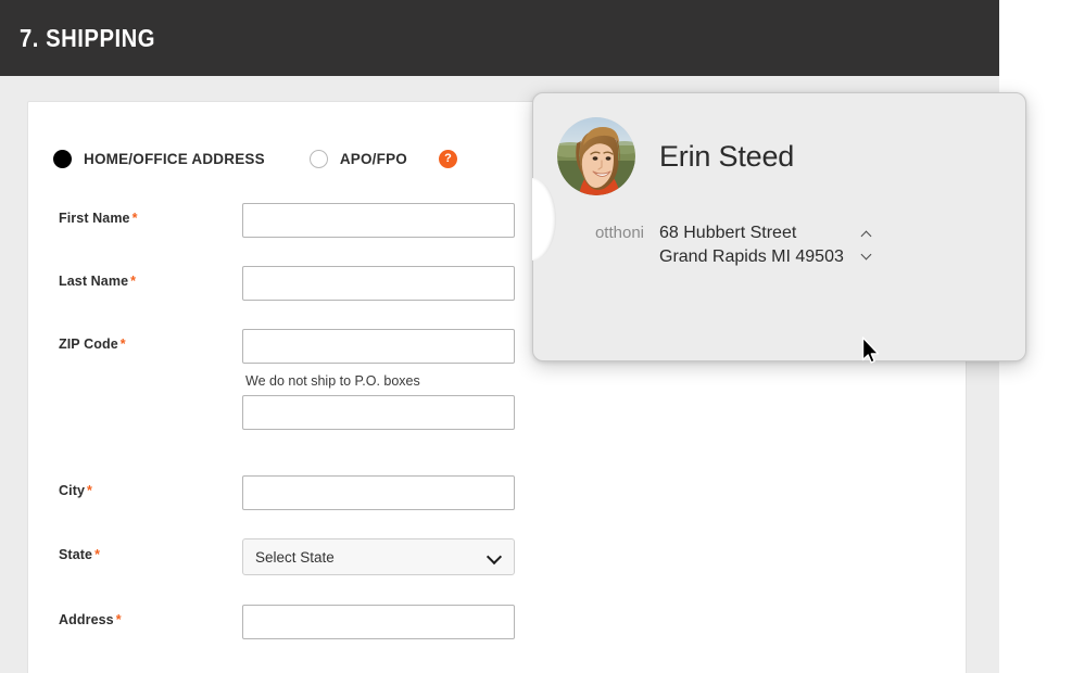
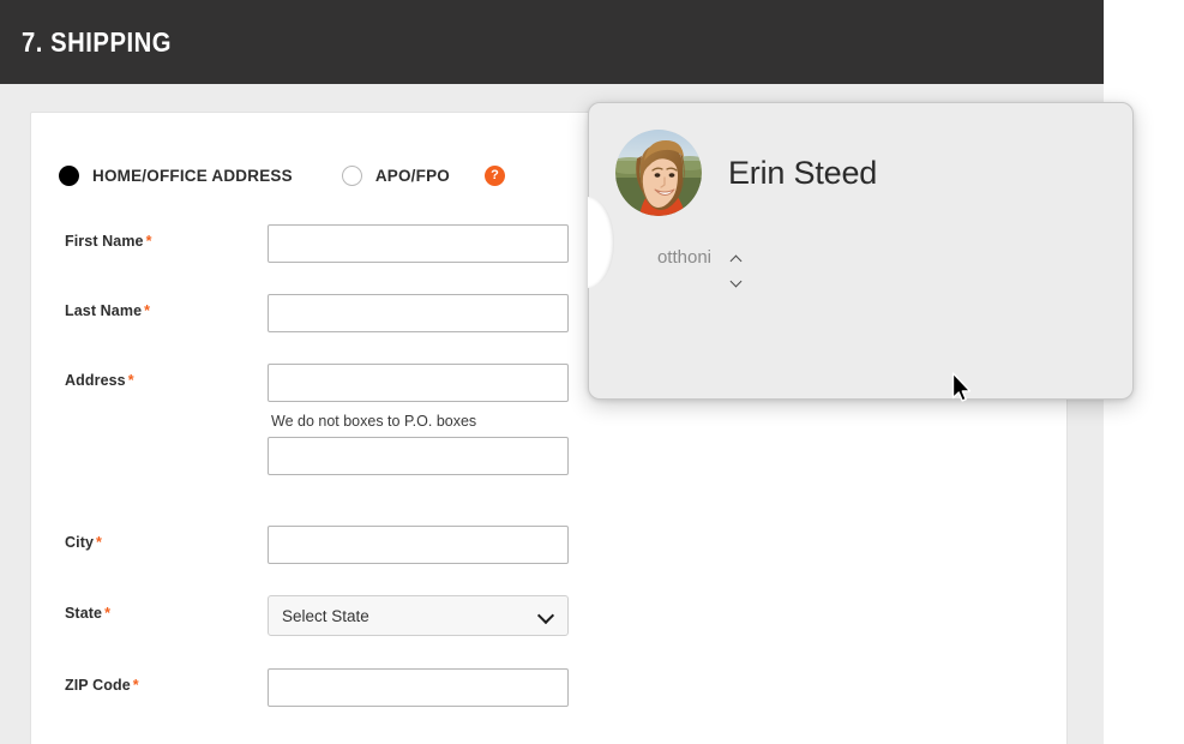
  7. SHIPPING
  HOME/OFFICE ADDRESS
  APO/FPO
  ?
  First Name *
  Last Name *
- ZIP Code *
+ Address *
- We do not ship to P.O. boxes
+ We do not boxes to P.O. boxes
  City *
  State *
  Select State
- Address *
+ ZIP Code *
  Erin Steed
  otthoni
- 68 Hubbert Street
- Grand Rapids MI 49503
